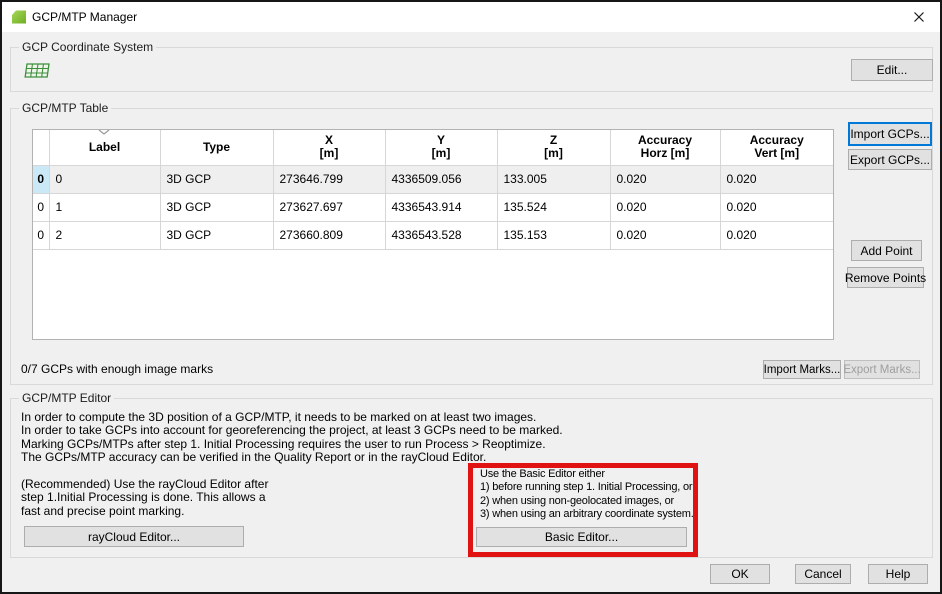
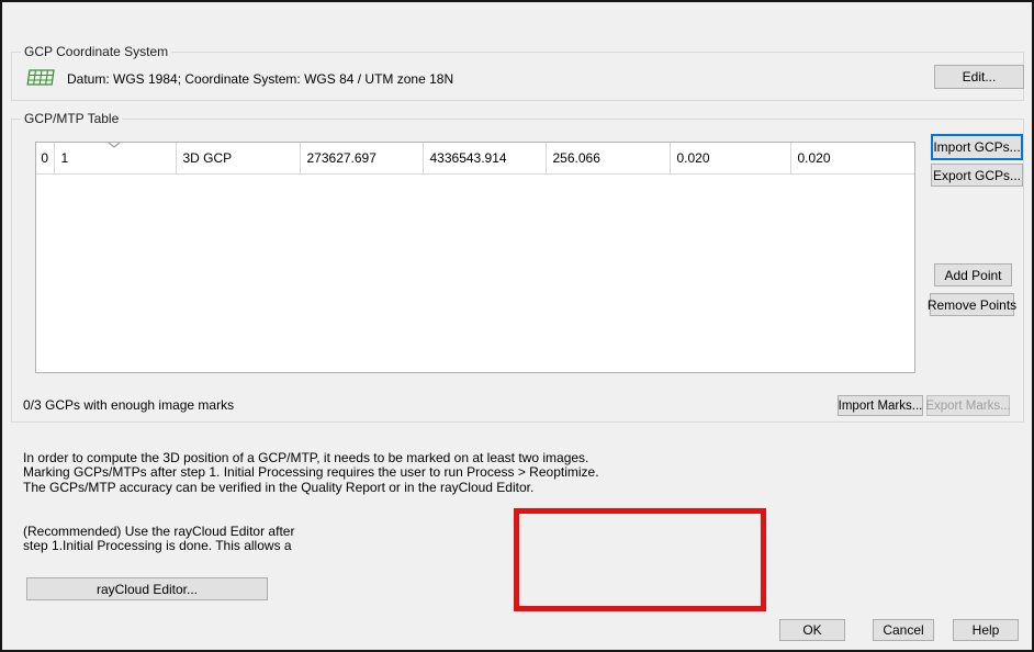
- GCP/MTP Manager
  GCP Coordinate System
+ Datum: WGS 1984; Coordinate System: WGS 84 / UTM zone 18N
  Edit...
  GCP/MTP Table
- 	Label	Type	X[m]	Y[m]	Z[m]	AccuracyHorz [m]	AccuracyVert [m]
- 0	0	3D GCP	273646.799	4336509.056	133.005	0.020	0.020
- 0	1	3D GCP	273627.697	4336543.914	135.524	0.020	0.020
+ 0	1	3D GCP	273627.697	4336543.914	256.066	0.020	0.020
- 0	2	3D GCP	273660.809	4336543.528	135.153	0.020	0.020
  Import GCPs...
  Export GCPs...
  Add Point
  Remove Points
- 0/7 GCPs with enough image marks
+ 0/3 GCPs with enough image marks
  Import Marks...
  Export Marks...
- GCP/MTP Editor
  In order to compute the 3D position of a GCP/MTP, it needs to be marked on at least two images.
- In order to take GCPs into account for georeferencing the project, at least 3 GCPs need to be marked.
  Marking GCPs/MTPs after step 1. Initial Processing requires the user to run Process > Reoptimize.
  The GCPs/MTP accuracy can be verified in the Quality Report or in the rayCloud Editor.
  (Recommended) Use the rayCloud Editor after
  step 1.Initial Processing is done. This allows a
- fast and precise point marking.
  rayCloud Editor...
- Use the Basic Editor either
- 1) before running step 1. Initial Processing, or
- 2) when using non-geolocated images, or
- 3) when using an arbitrary coordinate system.
- Basic Editor...
  OK
  Cancel
  Help
